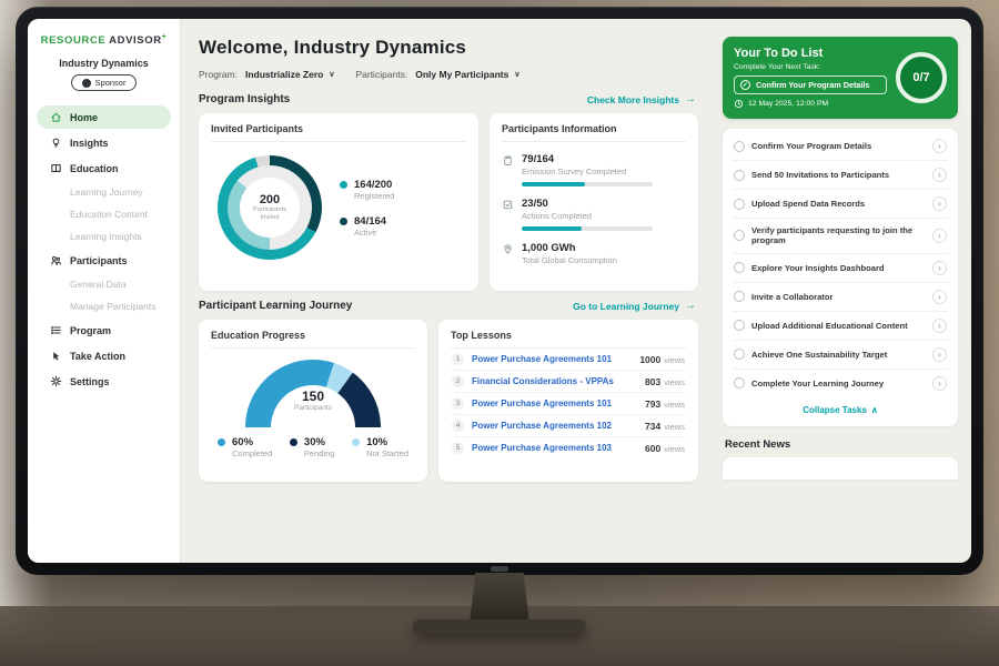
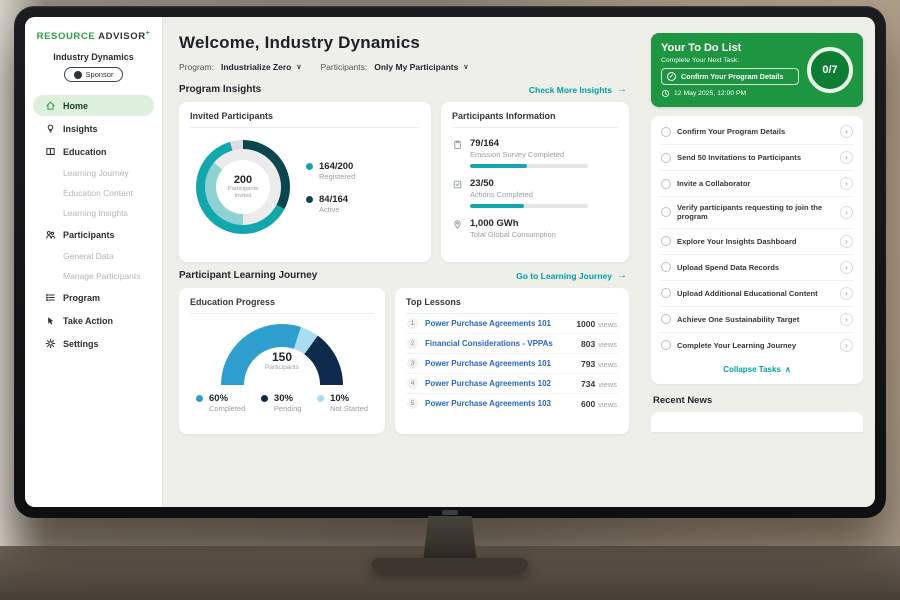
  RESOURCE ADVISOR
  Industry Dynamics
  Sponsor
  Home
  Insights
  Education
  Learning Journey
  Education Content
  Learning Insights
  Participants
  General Data
  Manage Participants
  Program
  Take Action
  Settings
  Welcome, Industry Dynamics
  Program:
  Industrialize Zero
  Participants:
  Only My Participants
  Program Insights
  Check More Insights
  →
  Invited Participants
  200
  164/200
  Registered
  84/164
  Active
  Participants Information
  79/164
  Emission Survey Completed
  23/50
  Actions Completed
  1,000 GWh
  Total Global Consumption
  Participant Learning Journey
  Go to Learning Journey
  →
  Education Progress
  150
  60%
  Completed
  30%
  Pending
  10%
  Not Started
  Top Lessons
  Power Purchase Agreements 101
  1000 views
  Financial Considerations - VPPAs
  803 views
  Power Purchase Agreements 101
  793 views
  Power Purchase Agreements 102
  734 views
  Power Purchase Agreements 103
  600 views
  Your To Do List
  Confirm Your Program Details
  0/7
  Confirm Your Program Details
  ›
  Send 50 Invitations to Participants
  ›
- Upload Spend Data Records
+ Invite a Collaborator
  ›
  Verify participants requesting to join the program
  ›
  Explore Your Insights Dashboard
  ›
- Invite a Collaborator
+ Upload Spend Data Records
  ›
  Upload Additional Educational Content
  ›
  Achieve One Sustainability Target
  ›
  Complete Your Learning Journey
  ›
  Collapse Tasks
  ∧
  Recent News
